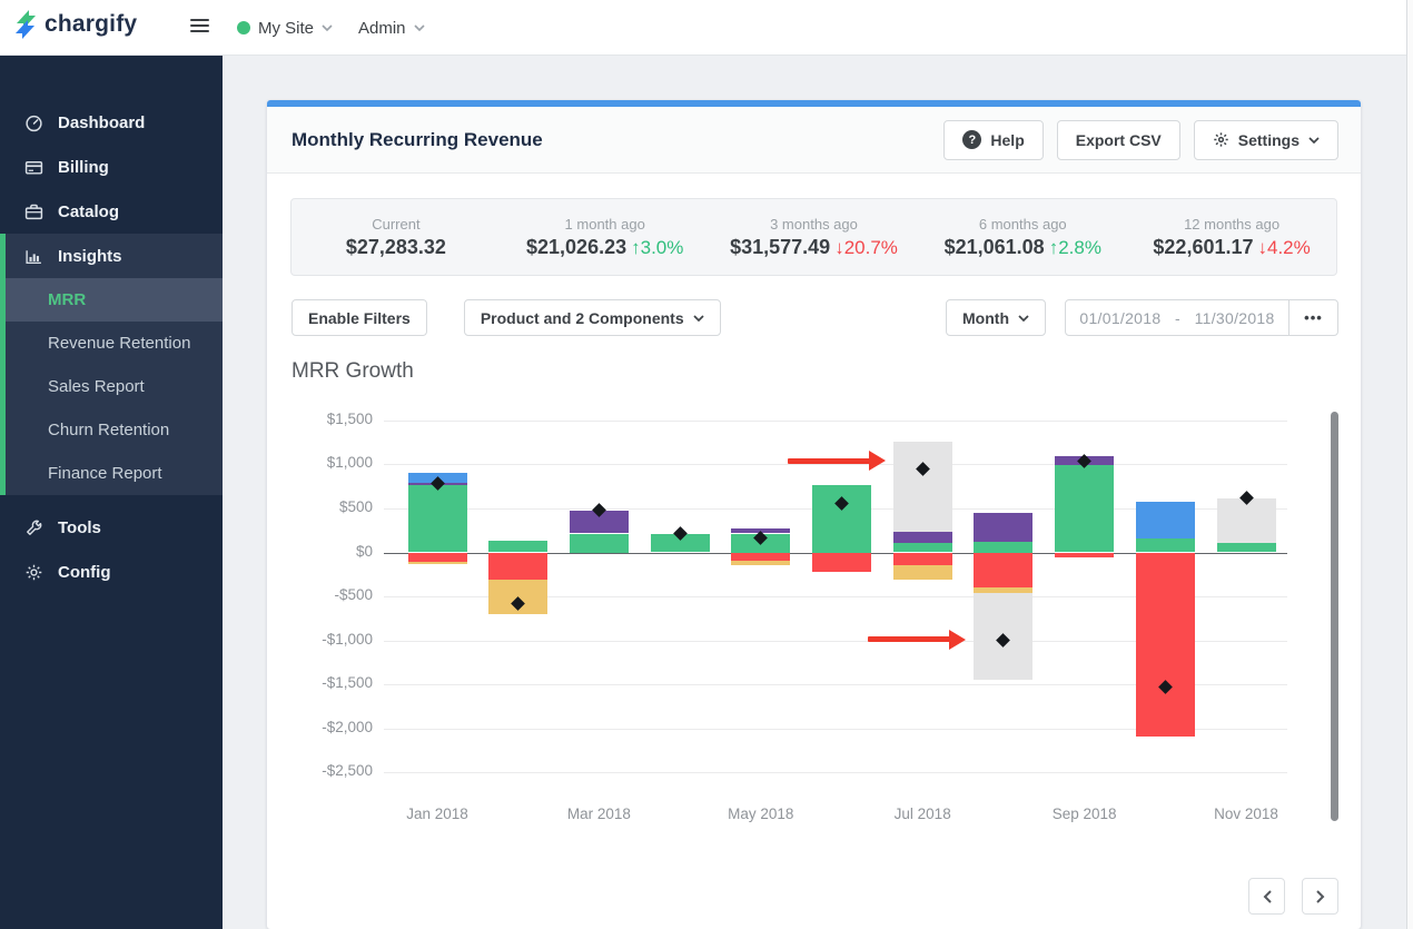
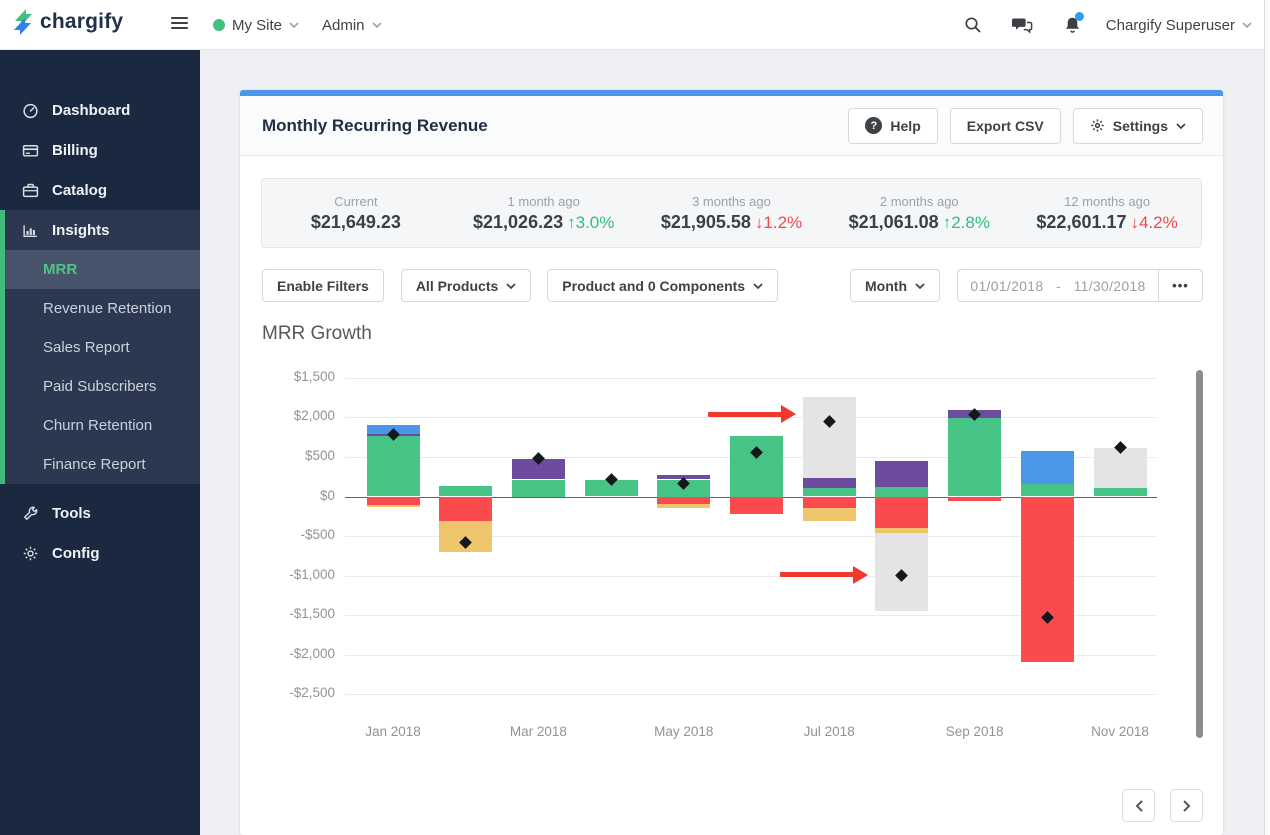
  chargify
  My Site
  Admin
+ Chargify Superuser
  Dashboard
  Billing
  Catalog
  Insights
  MRR
  Revenue Retention
  Sales Report
+ Paid Subscribers
  Churn Retention
  Finance Report
  Tools
  Config
  Monthly Recurring Revenue
  ?
  Help
  Export CSV
  Settings
  Current
- $27,283.32
+ $21,649.23
  1 month ago
  $21,026.23
  ↑3.0%
  3 months ago
- $31,577.49
+ $21,905.58
- ↓20.7%
+ ↓1.2%
- 6 months ago
+ 2 months ago
  $21,061.08
  ↑2.8%
  12 months ago
  $22,601.17
  ↓4.2%
  Enable Filters
+ All Products
- Product and 2 Components
+ Product and 0 Components
  Month
  01/01/2018 - 11/30/2018
  •••
  MRR Growth
  $1,500
- $1,000
+ $2,000
  $500
  $0
  -$500
  -$1,000
  -$1,500
  -$2,000
  -$2,500
  Jan 2018
  Mar 2018
  May 2018
  Jul 2018
  Sep 2018
  Nov 2018
